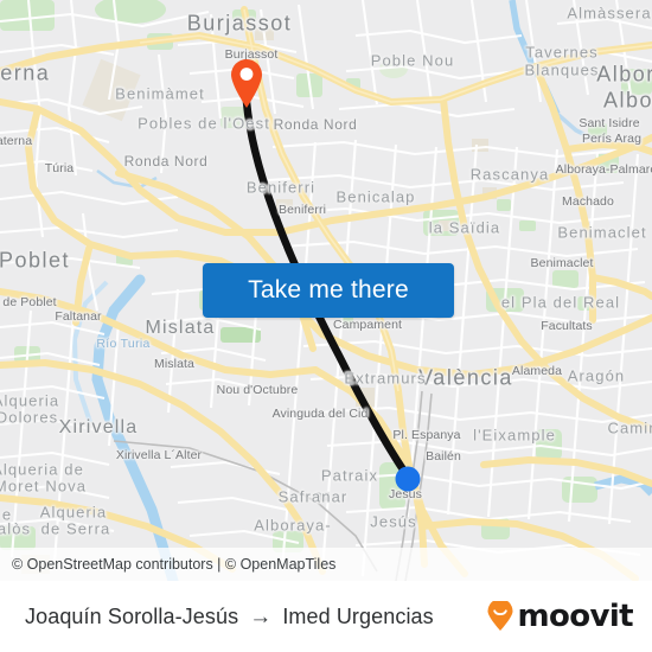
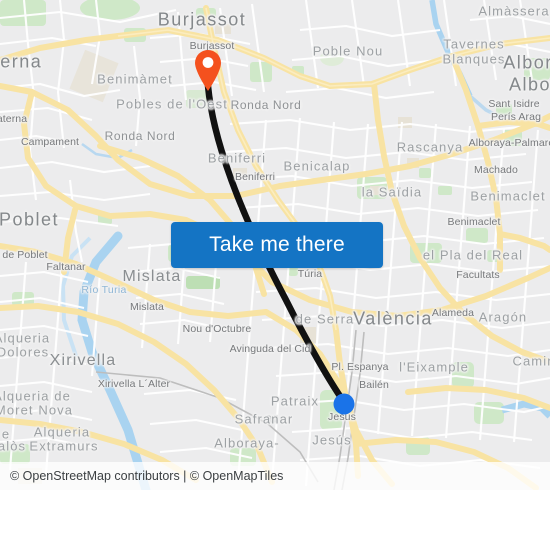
  Burjassot
  Almàssera
  Poble Nou
  Tavernes
  Blanques
  Albor
  Albo
  Burjassot
  erna
  Benimàmet
  Sant Isidre
  Perís Arag
  Pobles de l'Oest
  Ronda Nord
  terna
  Ronda Nord
- Túria
+ Campament
  Rascanya
  Alboraya-Palmar
  Beniferri
  Benicalap
  Machado
  Beniferri
  la Saïdia
  Benimaclet
  Benimaclet
  el Pla del Real
  Poblet
  Facultats
  de Poblet
  Faltanar
  Mislata
- Campament
+ Túria
  Río Turia
  València
  Alameda
  Aragón
  Mislata
- Extramurs
+ de Serra
  Nou d'Octubre
  Xirivella
  lqueria
  Dolores
  Avinguda del Cid
  Cami
  Pl. Espanya
  l'Eixample
  Xirivella L´Alter
  Bailén
  lqueria de
  Moret Nova
  Patraix
  ar
  Jesús
  Safranar
  Jesús
  e
  Alqueria
  alòs
- de Serra
+ Extramurs
  Alboraya-
  © OpenStreetMap contributors | © OpenMapTiles
  Take me there
- Joaquín Sorolla-Jesús
- →
- Imed Urgencias
- moovit
